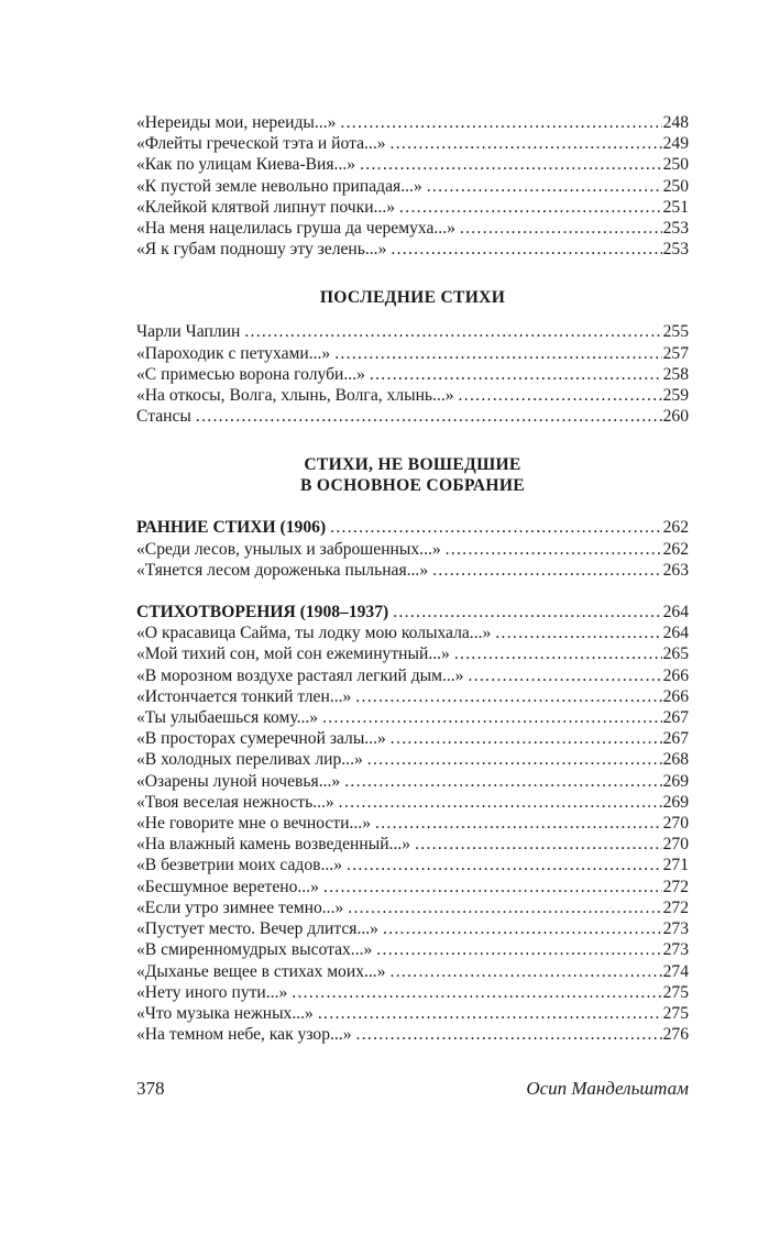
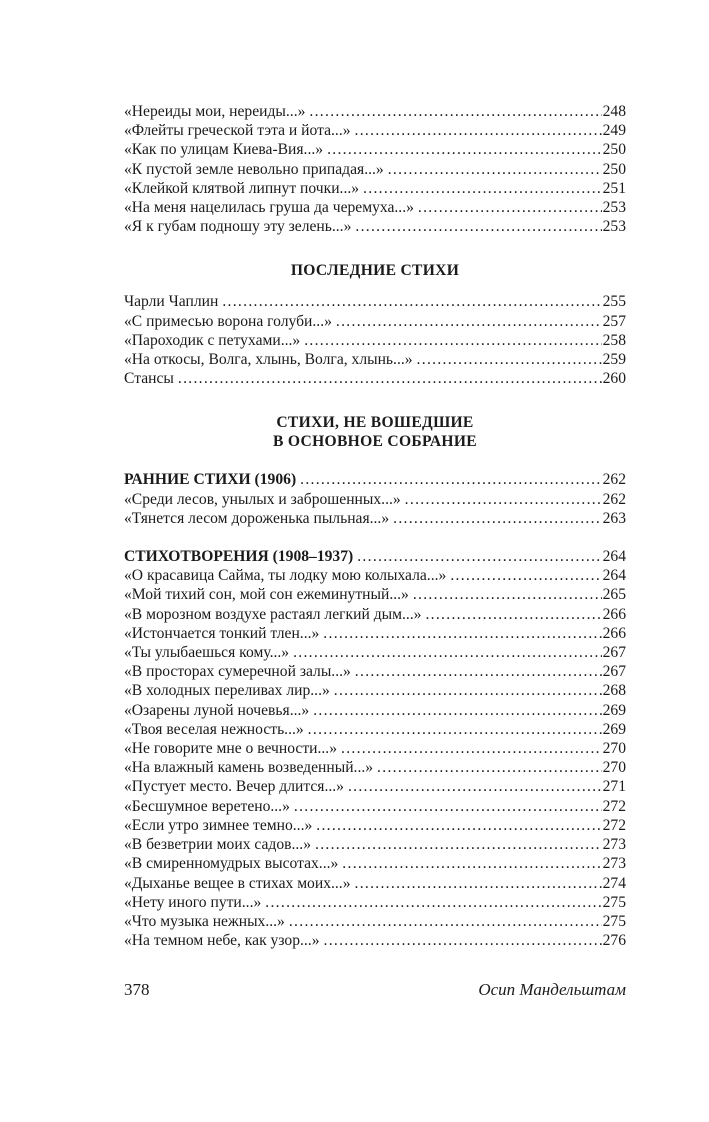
  «Нереиды мои, нереиды...»
  248
  «Флейты греческой тэта и йота...»
  249
  «Как по улицам Киева-Вия...»
  250
  «К пустой земле невольно припадая...»
  250
  «Клейкой клятвой липнут почки...»
  251
  «На меня нацелилась груша да черемуха...»
  253
  «Я к губам подношу эту зелень...»
  253
  ПОСЛЕДНИЕ СТИХИ
  Чарли Чаплин
  255
- «Пароходик с петухами...»
+ «С примесью ворона голуби...»
  257
- «С примесью ворона голуби...»
+ «Пароходик с петухами...»
  258
  «На откосы, Волга, хлынь, Волга, хлынь...»
  259
  Стансы
  260
  СТИХИ, НЕ ВОШЕДШИЕ
  В ОСНОВНОЕ СОБРАНИЕ
  РАННИЕ СТИХИ (1906)
  262
  «Среди лесов, унылых и заброшенных...»
  262
  «Тянется лесом дороженька пыльная...»
  263
  СТИХОТВОРЕНИЯ (1908–1937)
  264
  «О красавица Сайма, ты лодку мою колыхала...»
  264
  «Мой тихий сон, мой сон ежеминутный...»
  265
  «В морозном воздухе растаял легкий дым...»
  266
  «Истончается тонкий тлен...»
  266
  «Ты улыбаешься кому...»
  267
  «В просторах сумеречной залы...»
  267
  «В холодных переливах лир...»
  268
  «Озарены луной ночевья...»
  269
  «Твоя веселая нежность...»
  269
  «Не говорите мне о вечности...»
  270
  «На влажный камень возведенный...»
  270
- «В безветрии моих садов...»
+ «Пустует место. Вечер длится...»
  271
  «Бесшумное веретено...»
  272
  «Если утро зимнее темно...»
  272
- «Пустует место. Вечер длится...»
+ «В безветрии моих садов...»
  273
  «В смиренномудрых высотах...»
  273
  «Дыханье вещее в стихах моих...»
  274
  «Нету иного пути...»
  275
  «Что музыка нежных...»
  275
  «На темном небе, как узор...»
  276
  378
  Осип Мандельштам
